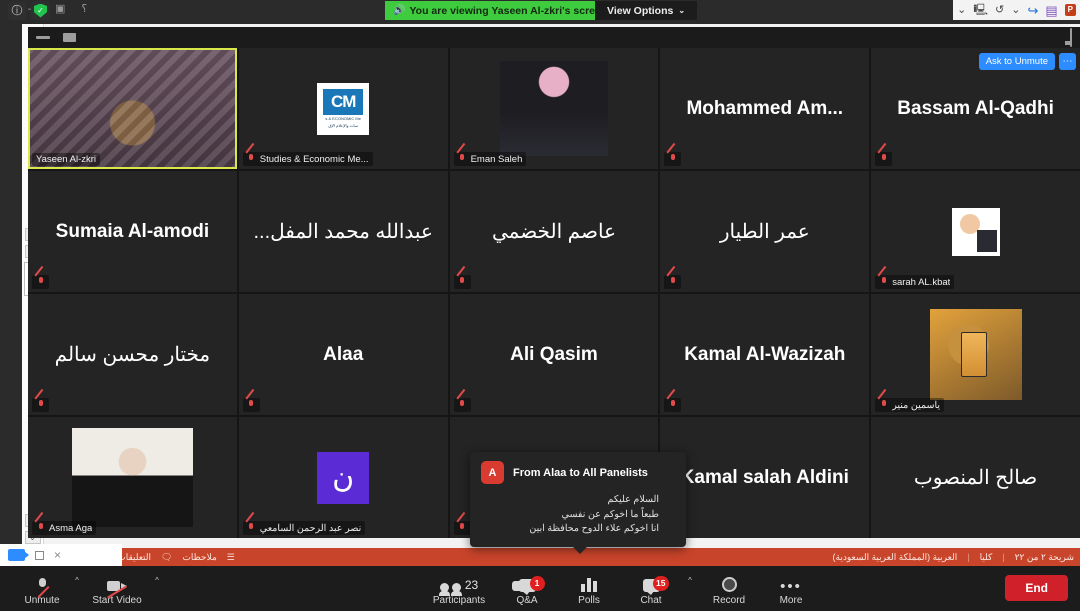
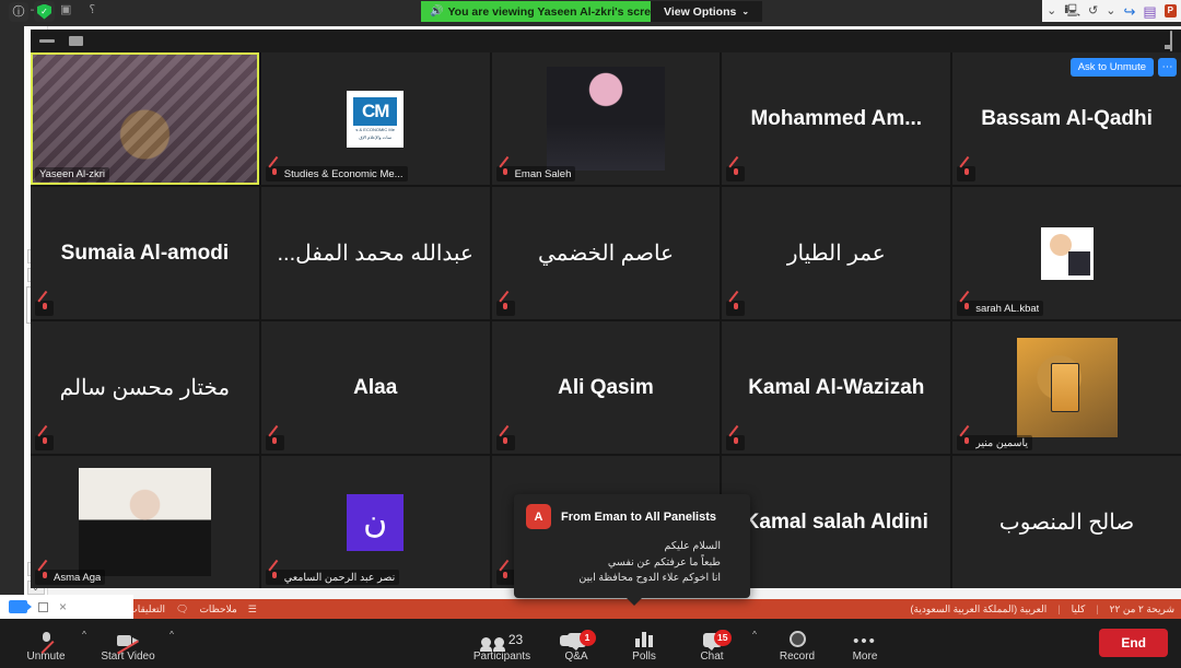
  ▣
  ؟
  ⌄
  🖳
  ↺
  ⌄
  ↪
  ▤
  P
  شريحة ٢ من ٢٢
  |
  كليا
  |
  العربية (المملكة العربية السعودية)
  ☰
  ملاحظات
  🗨
  التعليقا
  ⓘ
  ✓
  🔊
  You are viewing Yaseen Al-zkri's scre
  View Options
  ⌄
  Yaseen Al-zkri
  CM
  Studies & Economic Me...
  Eman Saleh
  Mohammed Am...
  Bassam Al-Qadhi
  Ask to Unmute
  ⋯
  Sumaia Al-amodi
  عبدالله محمد المفل...
  عاصم الخضمي
  عمر الطيار
  sarah AL.kbat
  مختار محسن سالم
  Alaa
  Ali Qasim
  Kamal Al-Wazizah
  ياسمين منير
  Asma Aga
  ن
  نصر عبد الرحمن السامعي
  Kamal salah Aldini
  صالح المنصوب
  A
- From Alaa to All Panelists
+ From Eman to All Panelists
  السلام عليكم
- طبعاً ما اخوكم عن نفسي
+ طبعاً ما عرفتكم عن نفسي
  انا اخوكم علاء الدوح محافظة ابين
  Unmute
  ^
  Start Video
  ^
  23
  Participants
  1
  Q&A
  Polls
  15
  Chat
  ^
  Record
  •••
  More
  End
  ×
